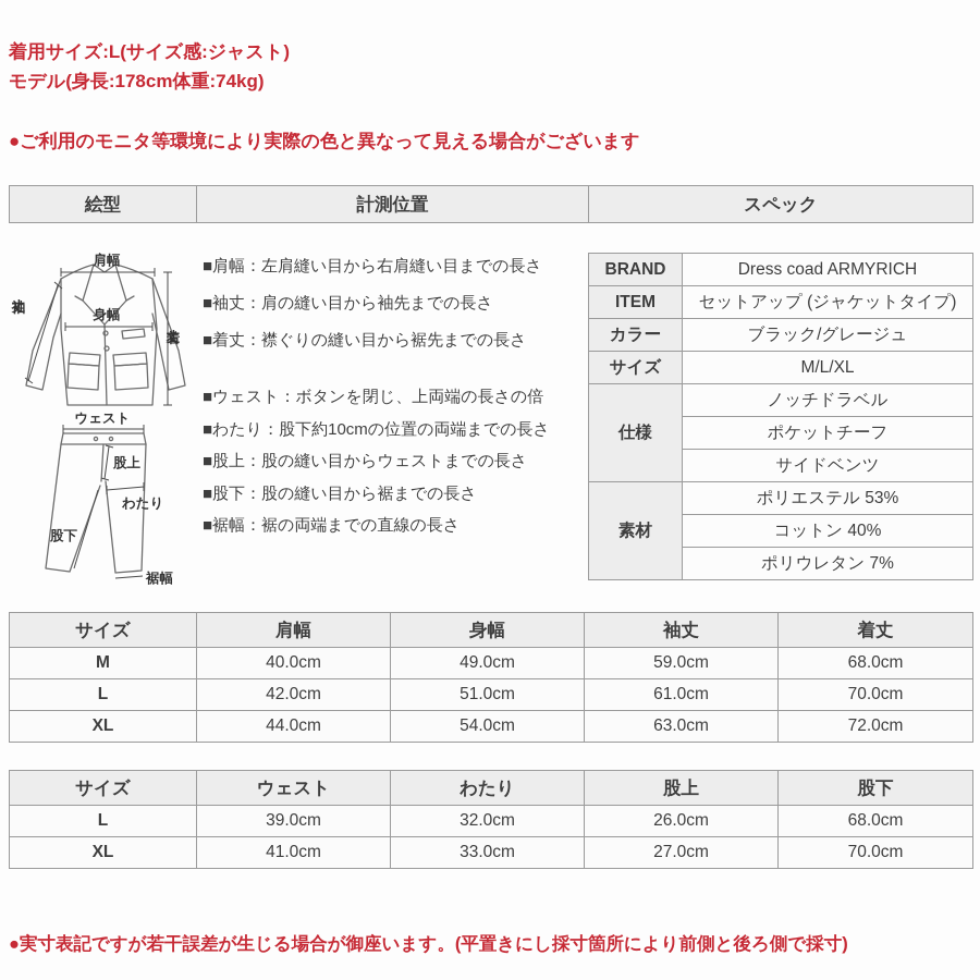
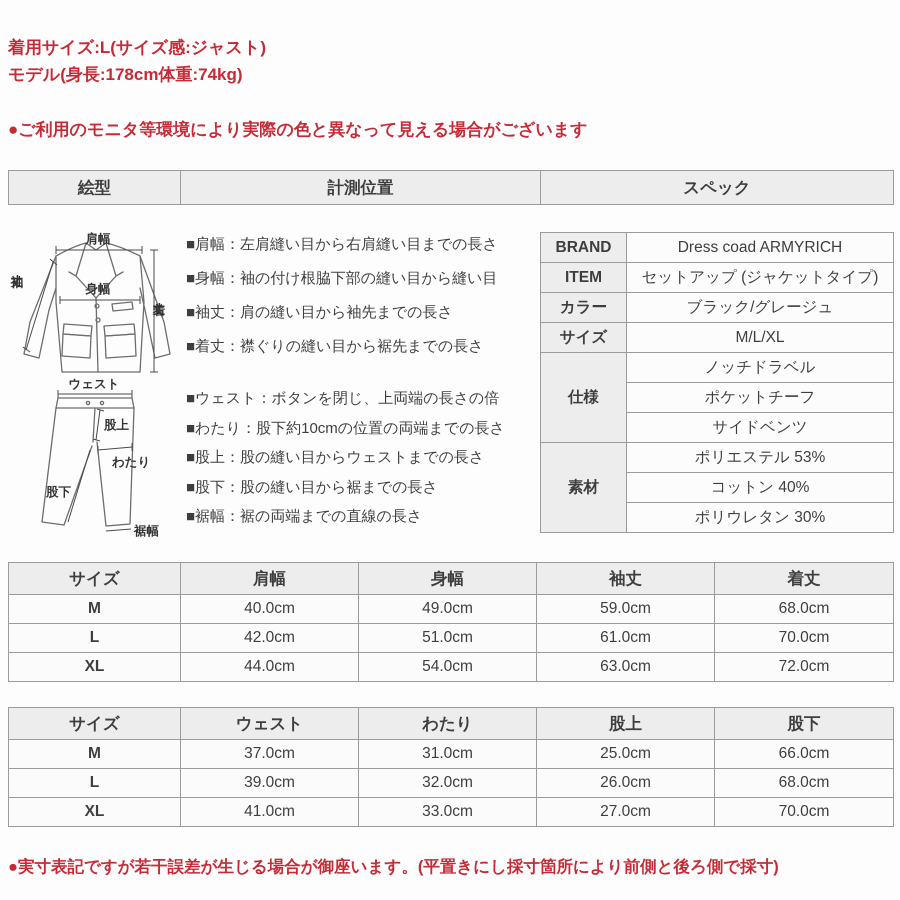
  着用サイズ:L(サイズ感:ジャスト)
  モデル(身長:178cm体重:74kg)
  ●ご利用のモニタ等環境により実際の色と異なって見える場合がございます
  絵型	計測位置	スペック
  肩幅
  身幅
  ウェスト
  股上
  わたり
  股下
  裾幅
  ■肩幅：左肩縫い目から右肩縫い目までの長さ
+ ■身幅：袖の付け根脇下部の縫い目から縫い目
  ■袖丈：肩の縫い目から袖先までの長さ
  ■着丈：襟ぐりの縫い目から裾先までの長さ
  ■ウェスト：ボタンを閉じ、上両端の長さの倍
  ■わたり：股下約10cmの位置の両端までの長さ
  ■股上：股の縫い目からウェストまでの長さ
  ■股下：股の縫い目から裾までの長さ
  ■裾幅：裾の両端までの直線の長さ
  BRAND	Dress coad ARMYRICH
  ITEM	セットアップ (ジャケットタイプ)
  カラー	ブラック/グレージュ
  サイズ	M/L/XL
  仕様	ノッチドラベル
  ポケットチーフ
  サイドベンツ
  素材	ポリエステル 53%
  コットン 40%
- ポリウレタン 7%
+ ポリウレタン 30%
  サイズ	肩幅	身幅	袖丈	着丈
  M	40.0cm	49.0cm	59.0cm	68.0cm
  L	42.0cm	51.0cm	61.0cm	70.0cm
  XL	44.0cm	54.0cm	63.0cm	72.0cm
  サイズ	ウェスト	わたり	股上	股下
+ M	37.0cm	31.0cm	25.0cm	66.0cm
  L	39.0cm	32.0cm	26.0cm	68.0cm
  XL	41.0cm	33.0cm	27.0cm	70.0cm
  ●実寸表記ですが若干誤差が生じる場合が御座います。(平置きにし採寸箇所により前側と後ろ側で採寸)
